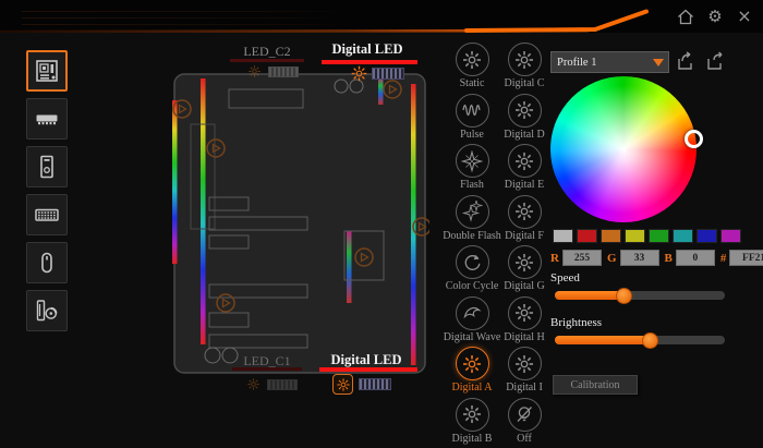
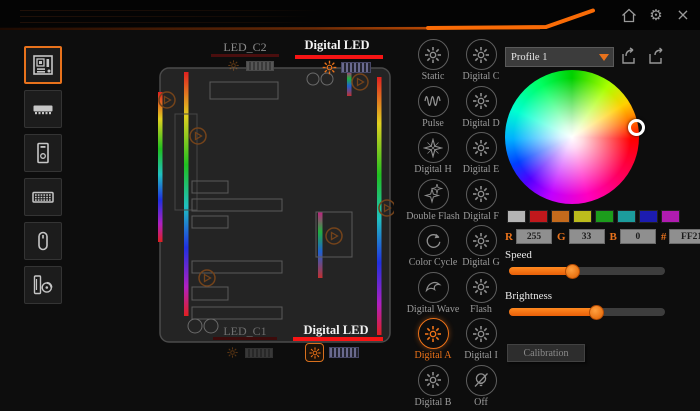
  ⚙
  ×
  LED_C2
  Digital LED
  LED_C1
  Digital LED
  Static
  Digital C
  Pulse
  Digital D
- Flash
+ Digital H
  Digital E
  Double Flash
  Digital F
  Color Cycle
  Digital G
  Digital Wave
- Digital H
+ Flash
  Digital A
  Digital I
  Digital B
  Off
  Profile 1
  R
  255
  G
  33
  B
  0
  #
  Speed
  Brightness
  Calibration
